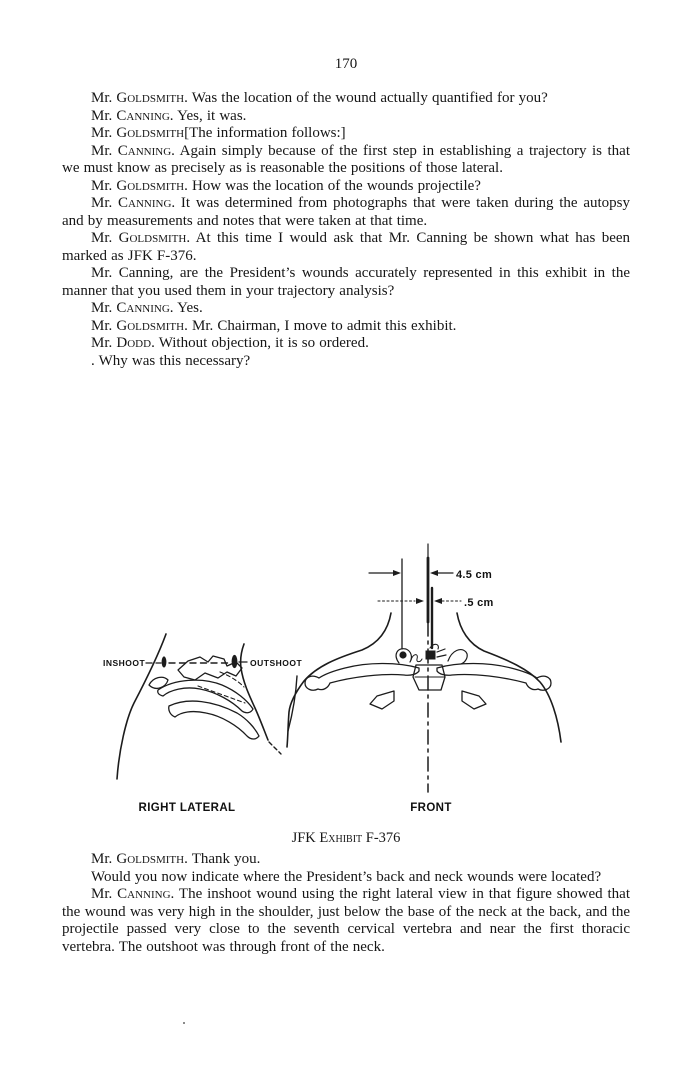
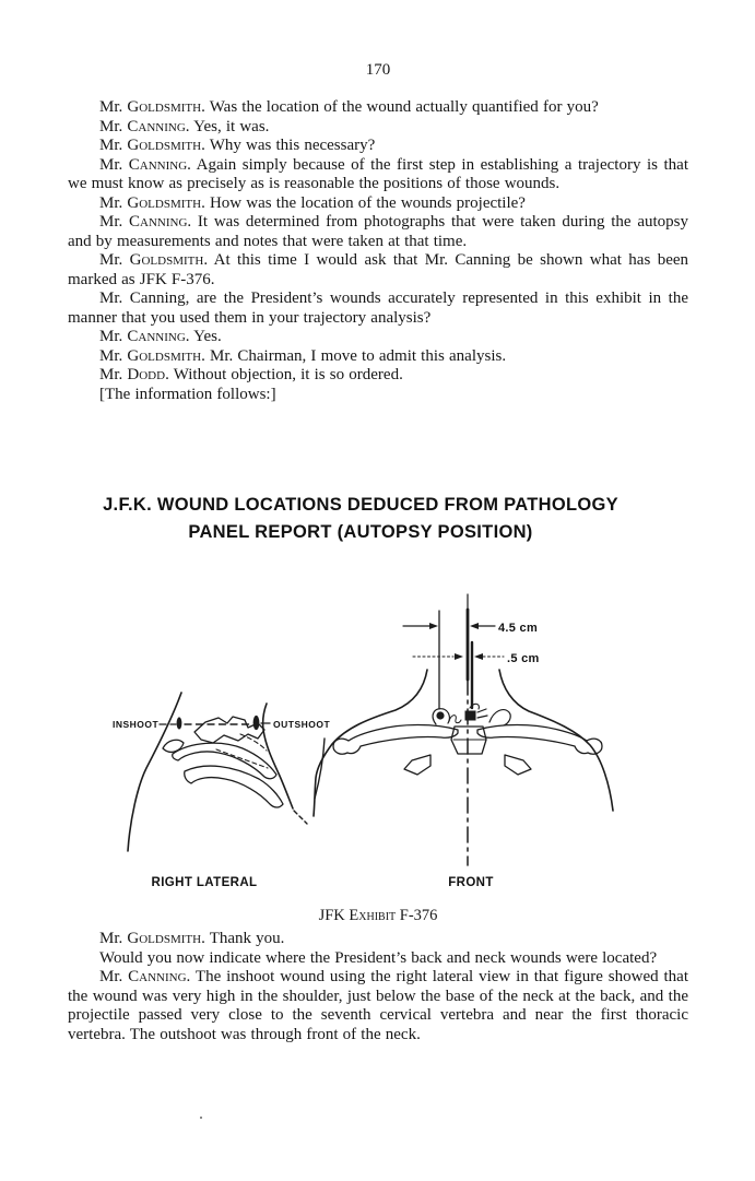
  170
  Mr. Goldsmith. Was the location of the wound actually quantified for you?
  Mr. Canning. Yes, it was.
- Mr. Goldsmith[The information follows:]
+ Mr. Goldsmith. Why was this necessary?
- Mr. Canning. Again simply because of the first step in establishing a trajectory is that we must know as precisely as is reasonable the positions of those lateral.
+ Mr. Canning. Again simply because of the first step in establishing a trajectory is that we must know as precisely as is reasonable the positions of those wounds.
  Mr. Goldsmith. How was the location of the wounds projectile?
  Mr. Canning. It was determined from photographs that were taken during the autopsy and by measurements and notes that were taken at that time.
  Mr. Goldsmith. At this time I would ask that Mr. Canning be shown what has been marked as JFK F-376.
  Mr. Canning, are the President’s wounds accurately represented in this exhibit in the manner that you used them in your trajectory analysis?
  Mr. Canning. Yes.
- Mr. Goldsmith. Mr. Chairman, I move to admit this exhibit.
+ Mr. Goldsmith. Mr. Chairman, I move to admit this analysis.
  Mr. Dodd. Without objection, it is so ordered.
- . Why was this necessary?
+ [The information follows:]
+ J.F.K. WOUND LOCATIONS DEDUCED FROM PATHOLOGY
+ PANEL REPORT (AUTOPSY POSITION)
  INSHOOT
  OUTSHOOT
  RIGHT LATERAL
  FRONT
  4.5 cm
  .5 cm
  JFK Exhibit F-376
  Mr. Goldsmith. Thank you.
  Would you now indicate where the President’s back and neck wounds were located?
  Mr. Canning. The inshoot wound using the right lateral view in that figure showed that the wound was very high in the shoulder, just below the base of the neck at the back, and the projectile passed very close to the seventh cervical vertebra and near the first thoracic vertebra. The outshoot was through front of the neck.
